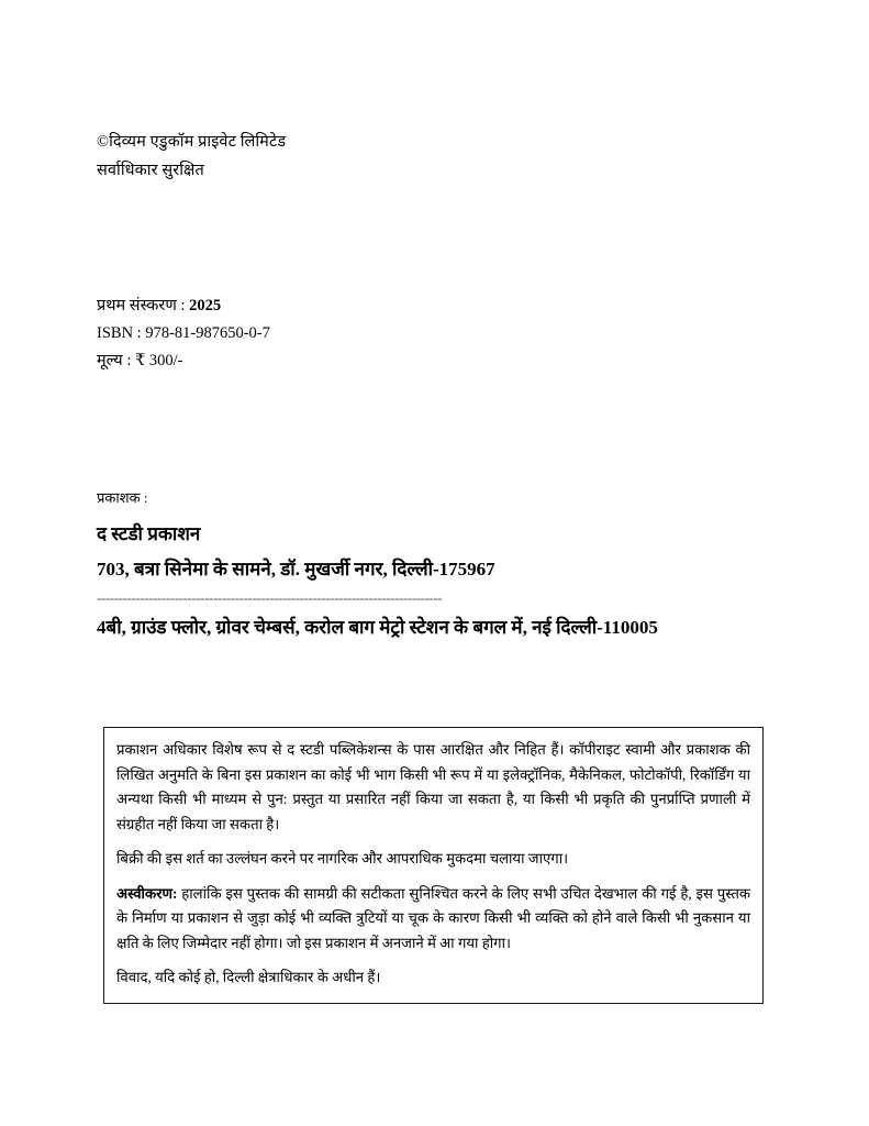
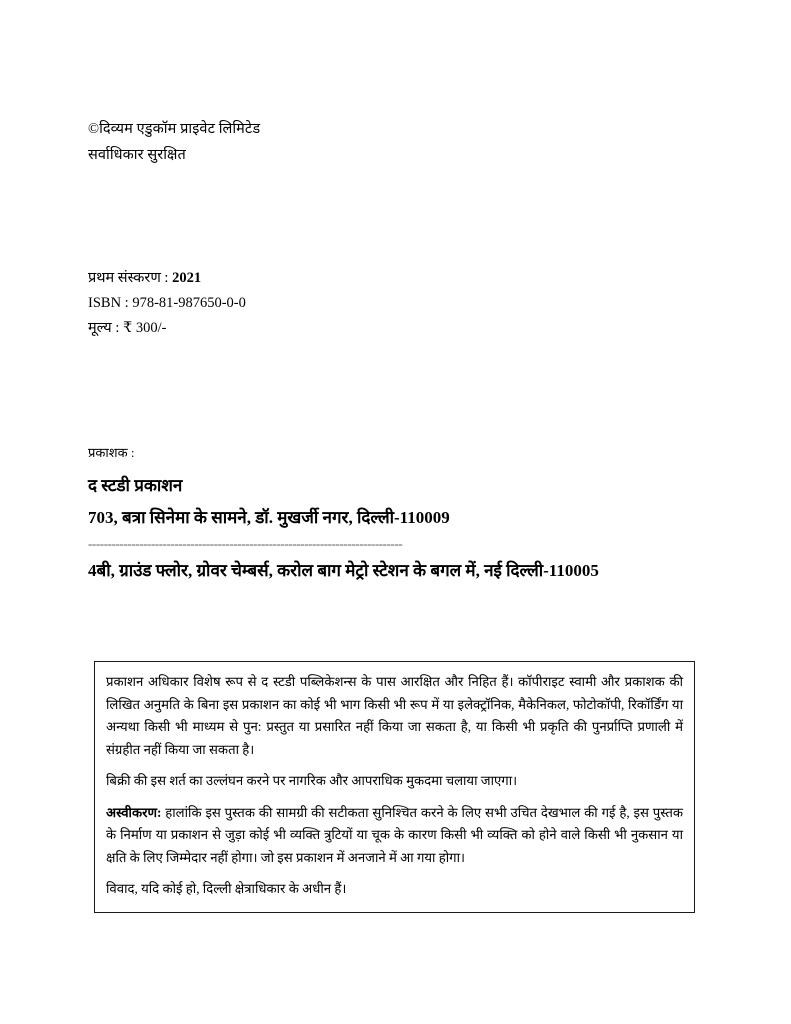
  ©दिव्यम एडुकॉम प्राइवेट लिमिटेड
  सर्वाधिकार सुरक्षित
- प्रथम संस्करण : 2025
+ प्रथम संस्करण : 2021
- ISBN : 978-81-987650-0-7
+ ISBN : 978-81-987650-0-0
  मूल्य : ₹ 300/-
  प्रकाशक :
  द स्टडी प्रकाशन
- 703, बत्रा सिनेमा के सामने, डॉ. मुखर्जी नगर, दिल्ली-175967
+ 703, बत्रा सिनेमा के सामने, डॉ. मुखर्जी नगर, दिल्ली-110009
  --------------------------------------------------------------------------------
  4बी, ग्राउंड फ्लोर, ग्रोवर चेम्बर्स, करोल बाग मेट्रो स्टेशन के बगल में, नई दिल्ली-110005
  प्रकाशन अधिकार विशेष रूप से द स्टडी पब्लिकेशन्स के पास आरक्षित और निहित हैं। कॉपीराइट स्वामी और प्रकाशक की लिखित अनुमति के बिना इस प्रकाशन का कोई भी भाग किसी भी रूप में या इलेक्ट्रॉनिक, मैकेनिकल, फोटोकॉपी, रिकॉर्डिंग या अन्यथा किसी भी माध्यम से पुन: प्रस्तुत या प्रसारित नहीं किया जा सकता है, या किसी भी प्रकृति की पुनर्प्राप्ति प्रणाली में संग्रहीत नहीं किया जा सकता है।
  बिक्री की इस शर्त का उल्लंघन करने पर नागरिक और आपराधिक मुकदमा चलाया जाएगा।
  अस्वीकरण: हालांकि इस पुस्तक की सामग्री की सटीकता सुनिश्चित करने के लिए सभी उचित देखभाल की गई है, इस पुस्तक के निर्माण या प्रकाशन से जुड़ा कोई भी व्यक्ति त्रुटियों या चूक के कारण किसी भी व्यक्ति को होने वाले किसी भी नुकसान या क्षति के लिए जिम्मेदार नहीं होगा। जो इस प्रकाशन में अनजाने में आ गया होगा।
  विवाद, यदि कोई हो, दिल्ली क्षेत्राधिकार के अधीन हैं।
